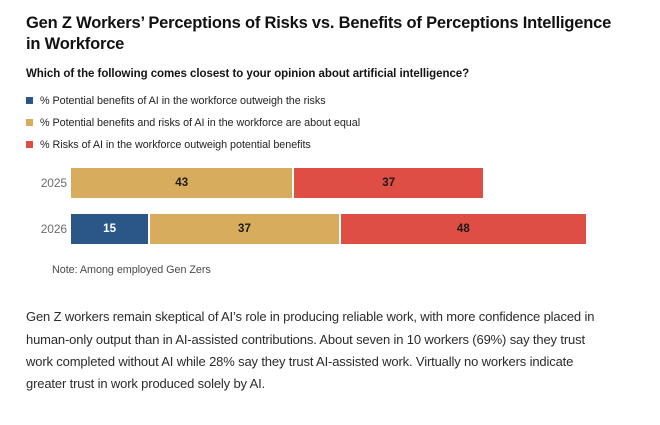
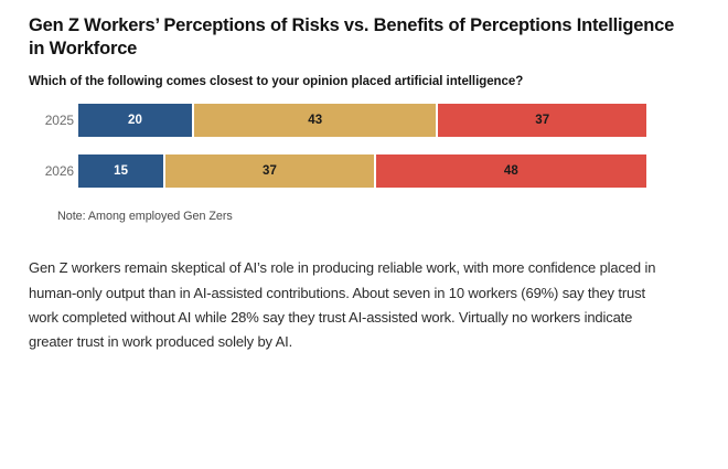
  Gen Z Workers’ Perceptions of Risks vs. Benefits of Perceptions Intelligence in Workforce
- Which of the following comes closest to your opinion about artificial intelligence?
+ Which of the following comes closest to your opinion placed artificial intelligence?
- % Potential benefits of AI in the workforce outweigh the risks
- % Potential benefits and risks of AI in the workforce are about equal
- % Risks of AI in the workforce outweigh potential benefits
  2025
+ 20
  43
  37
  2026
  15
  37
  48
  Note: Among employed Gen Zers
  Gen Z workers remain skeptical of AI’s role in producing reliable work, with more confidence placed in human-only output than in AI-assisted contributions. About seven in 10 workers (69%) say they trust work completed without AI while 28% say they trust AI-assisted work. Virtually no workers indicate greater trust in work produced solely by AI.
